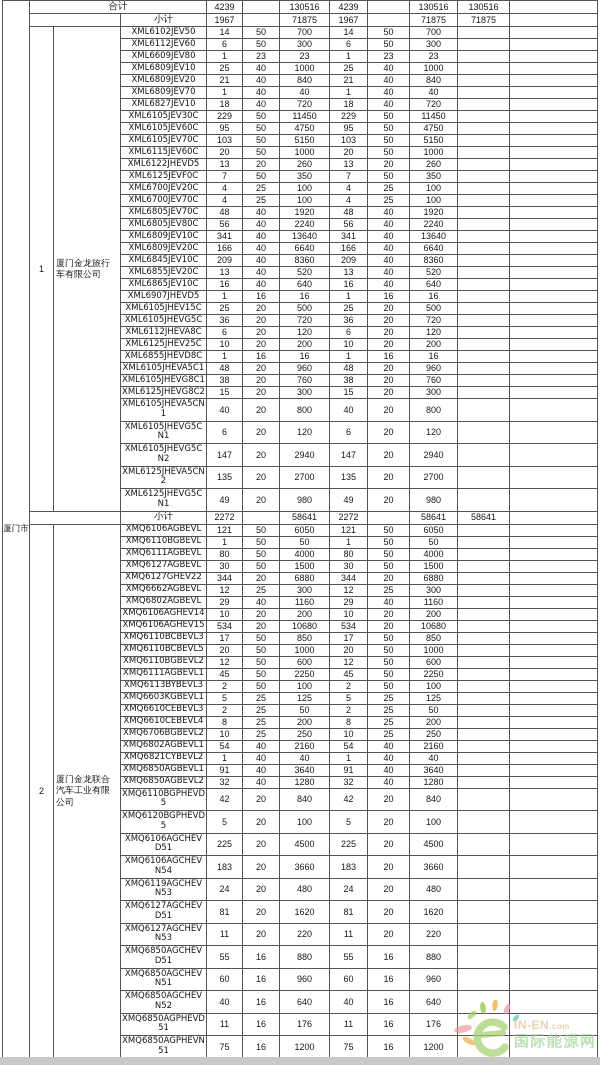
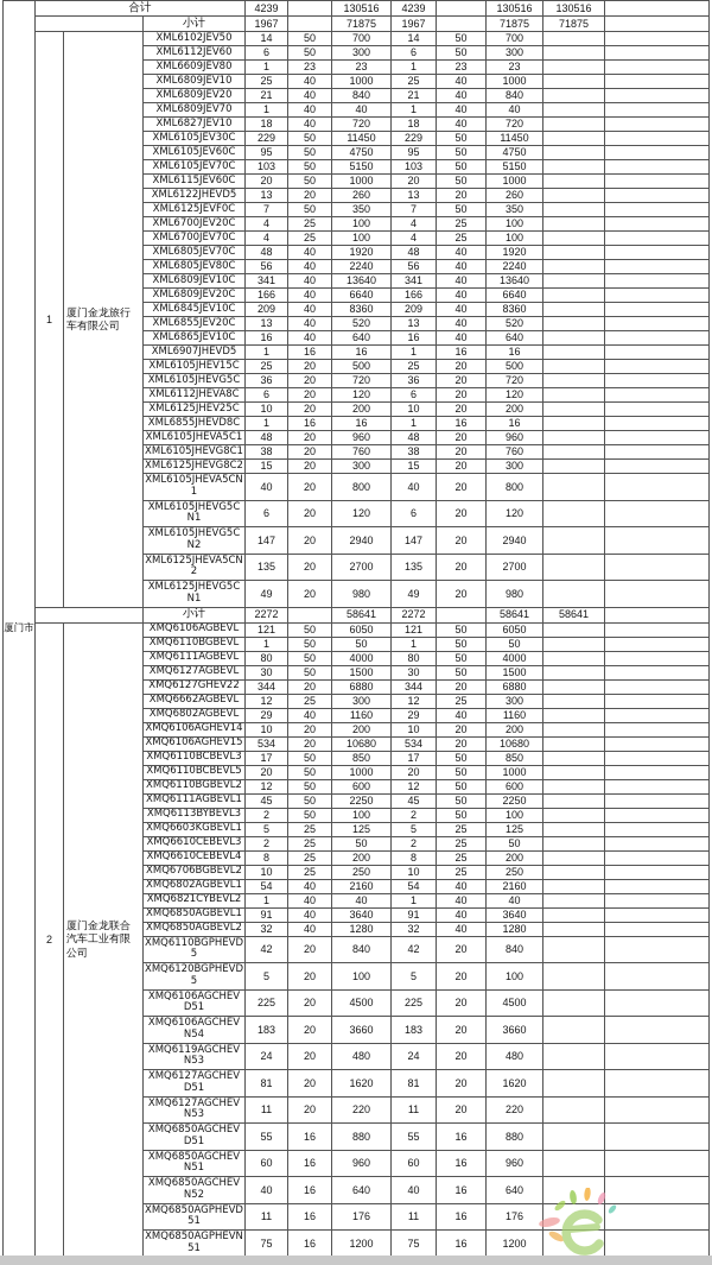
  厦门市	合计	4239		130516	4239		130516	130516
  	小计	1967		71875	1967		71875	71875
  1	厦门金龙旅行车有限公司	XML6102JEV50	14	50	700	14	50	700
  XML6112JEV60	6	50	300	6	50	300
  XML6609JEV80	1	23	23	1	23	23
  XML6809JEV10	25	40	1000	25	40	1000
  XML6809JEV20	21	40	840	21	40	840
  XML6809JEV70	1	40	40	1	40	40
  XML6827JEV10	18	40	720	18	40	720
  XML6105JEV30C	229	50	11450	229	50	11450
  XML6105JEV60C	95	50	4750	95	50	4750
  XML6105JEV70C	103	50	5150	103	50	5150
  XML6115JEV60C	20	50	1000	20	50	1000
  XML6122JHEVD5	13	20	260	13	20	260
  XML6125JEVF0C	7	50	350	7	50	350
  XML6700JEV20C	4	25	100	4	25	100
  XML6700JEV70C	4	25	100	4	25	100
  XML6805JEV70C	48	40	1920	48	40	1920
  XML6805JEV80C	56	40	2240	56	40	2240
  XML6809JEV10C	341	40	13640	341	40	13640
  XML6809JEV20C	166	40	6640	166	40	6640
  XML6845JEV10C	209	40	8360	209	40	8360
  XML6855JEV20C	13	40	520	13	40	520
  XML6865JEV10C	16	40	640	16	40	640
  XML6907JHEVD5	1	16	16	1	16	16
  XML6105JHEV15C	25	20	500	25	20	500
  XML6105JHEVG5C	36	20	720	36	20	720
  XML6112JHEVA8C	6	20	120	6	20	120
  XML6125JHEV25C	10	20	200	10	20	200
  XML6855JHEVD8C	1	16	16	1	16	16
  XML6105JHEVA5C1	48	20	960	48	20	960
  XML6105JHEVG8C1	38	20	760	38	20	760
  XML6125JHEVG8C2	15	20	300	15	20	300
  XML6105JHEVA5CN1	40	20	800	40	20	800
  XML6105JHEVG5CN1	6	20	120	6	20	120
  XML6105JHEVG5CN2	147	20	2940	147	20	2940
  XML6125JHEVA5CN2	135	20	2700	135	20	2700
  XML6125JHEVG5CN1	49	20	980	49	20	980
  	小计	2272		58641	2272		58641	58641
  2	厦门金龙联合汽车工业有限公司	XMQ6106AGBEVL	121	50	6050	121	50	6050
  XMQ6110BGBEVL	1	50	50	1	50	50
  XMQ6111AGBEVL	80	50	4000	80	50	4000
  XMQ6127AGBEVL	30	50	1500	30	50	1500
  XMQ6127GHEV22	344	20	6880	344	20	6880
  XMQ6662AGBEVL	12	25	300	12	25	300
  XMQ6802AGBEVL	29	40	1160	29	40	1160
  XMQ6106AGHEV14	10	20	200	10	20	200
  XMQ6106AGHEV15	534	20	10680	534	20	10680
  XMQ6110BCBEVL3	17	50	850	17	50	850
  XMQ6110BCBEVL5	20	50	1000	20	50	1000
  XMQ6110BGBEVL2	12	50	600	12	50	600
  XMQ6111AGBEVL1	45	50	2250	45	50	2250
  XMQ6113BYBEVL3	2	50	100	2	50	100
  XMQ6603KGBEVL1	5	25	125	5	25	125
  XMQ6610CEBEVL3	2	25	50	2	25	50
  XMQ6610CEBEVL4	8	25	200	8	25	200
  XMQ6706BGBEVL2	10	25	250	10	25	250
  XMQ6802AGBEVL1	54	40	2160	54	40	2160
  XMQ6821CYBEVL2	1	40	40	1	40	40
  XMQ6850AGBEVL1	91	40	3640	91	40	3640
  XMQ6850AGBEVL2	32	40	1280	32	40	1280
  XMQ6110BGPHEVD5	42	20	840	42	20	840
  XMQ6120BGPHEVD5	5	20	100	5	20	100
  XMQ6106AGCHEVD51	225	20	4500	225	20	4500
  XMQ6106AGCHEVN54	183	20	3660	183	20	3660
  XMQ6119AGCHEVN53	24	20	480	24	20	480
  XMQ6127AGCHEVD51	81	20	1620	81	20	1620
  XMQ6127AGCHEVN53	11	20	220	11	20	220
  XMQ6850AGCHEVD51	55	16	880	55	16	880
  XMQ6850AGCHEVN51	60	16	960	60	16	960
  XMQ6850AGCHEVN52	40	16	640	40	16	640
  XMQ6850AGPHEVD51	11	16	176	11	16	176
  XMQ6850AGPHEVN51	75	16	1200	75	16	1200
- IN-EN.com
- 国际能源网
